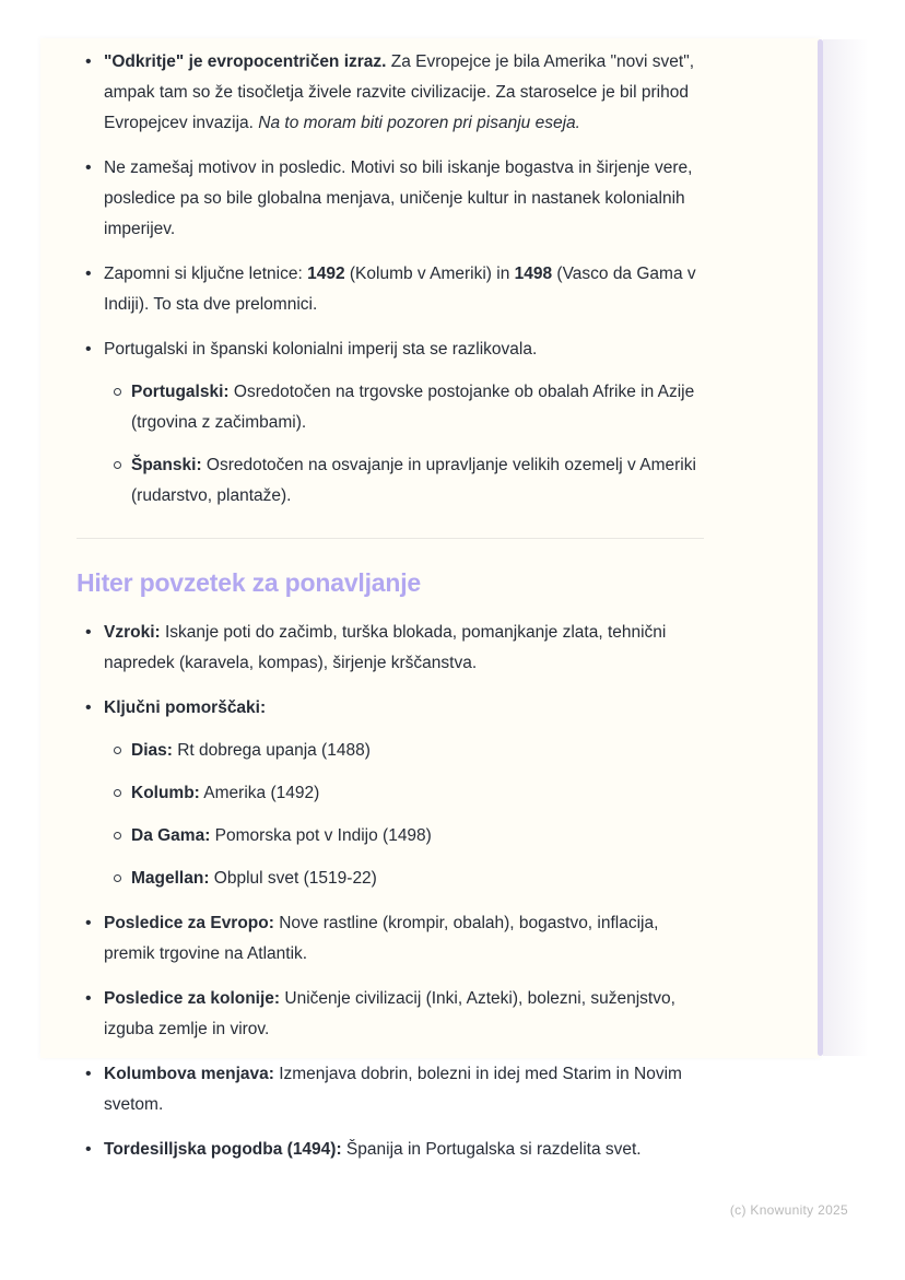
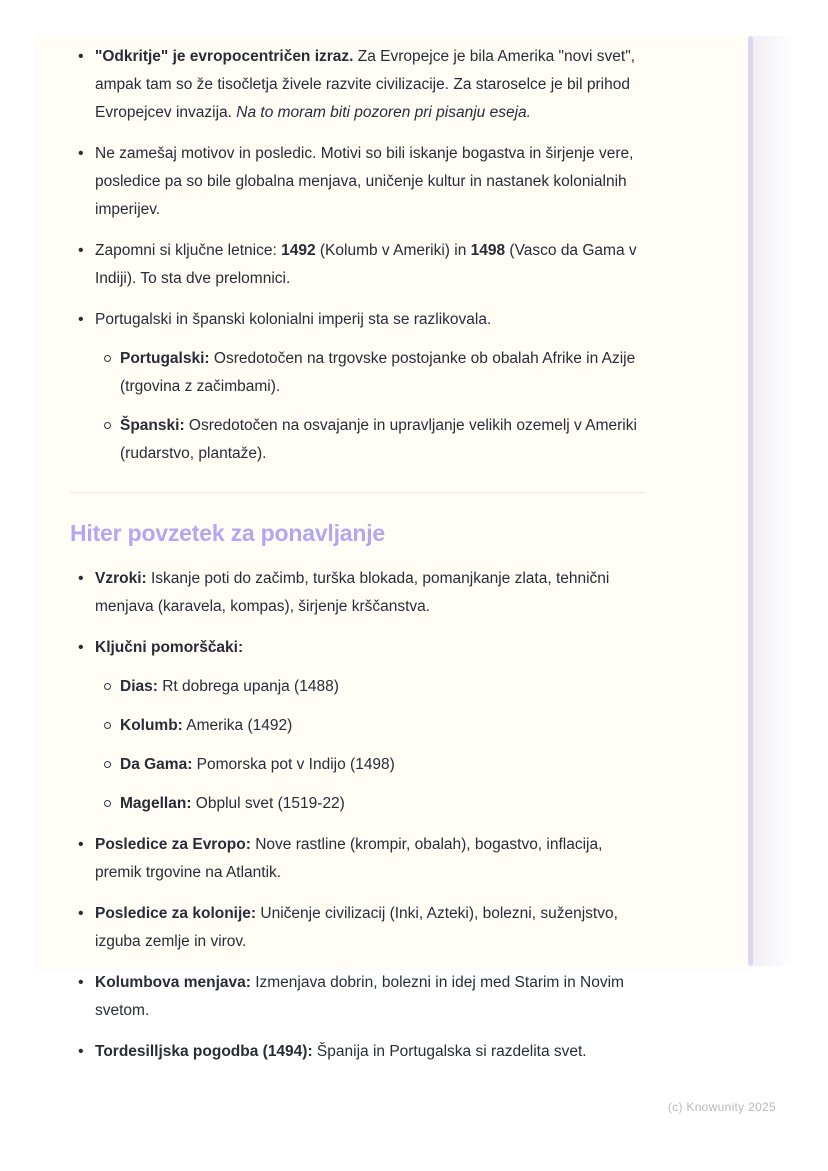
  "Odkritje" je evropocentričen izraz. Za Evropejce je bila Amerika "novi svet", ampak tam so že tisočletja živele razvite civilizacije. Za staroselce je bil prihod Evropejcev invazija. Na to moram biti pozoren pri pisanju eseja.
  Ne zamešaj motivov in posledic. Motivi so bili iskanje bogastva in širjenje vere, posledice pa so bile globalna menjava, uničenje kultur in nastanek kolonialnih imperijev.
  Zapomni si ključne letnice: 1492 (Kolumb v Ameriki) in 1498 (Vasco da Gama v Indiji). To sta dve prelomnici.
  Portugalski in španski kolonialni imperij sta se razlikovala.
  Portugalski: Osredotočen na trgovske postojanke ob obalah Afrike in Azije (trgovina z začimbami).
  Španski: Osredotočen na osvajanje in upravljanje velikih ozemelj v Ameriki (rudarstvo, plantaže).
  Hiter povzetek za ponavljanje
- Vzroki: Iskanje poti do začimb, turška blokada, pomanjkanje zlata, tehnični napredek (karavela, kompas), širjenje krščanstva.
+ Vzroki: Iskanje poti do začimb, turška blokada, pomanjkanje zlata, tehnični menjava (karavela, kompas), širjenje krščanstva.
  Ključni pomorščaki:
  Dias: Rt dobrega upanja (1488)
  Kolumb: Amerika (1492)
  Da Gama: Pomorska pot v Indijo (1498)
  Magellan: Obplul svet (1519-22)
  Posledice za Evropo: Nove rastline (krompir, obalah), bogastvo, inflacija, premik trgovine na Atlantik.
  Posledice za kolonije: Uničenje civilizacij (Inki, Azteki), bolezni, suženjstvo, izguba zemlje in virov.
  Kolumbova menjava: Izmenjava dobrin, bolezni in idej med Starim in Novim svetom.
  Tordesilljska pogodba (1494): Španija in Portugalska si razdelita svet.
  (c) Knowunity 2025
